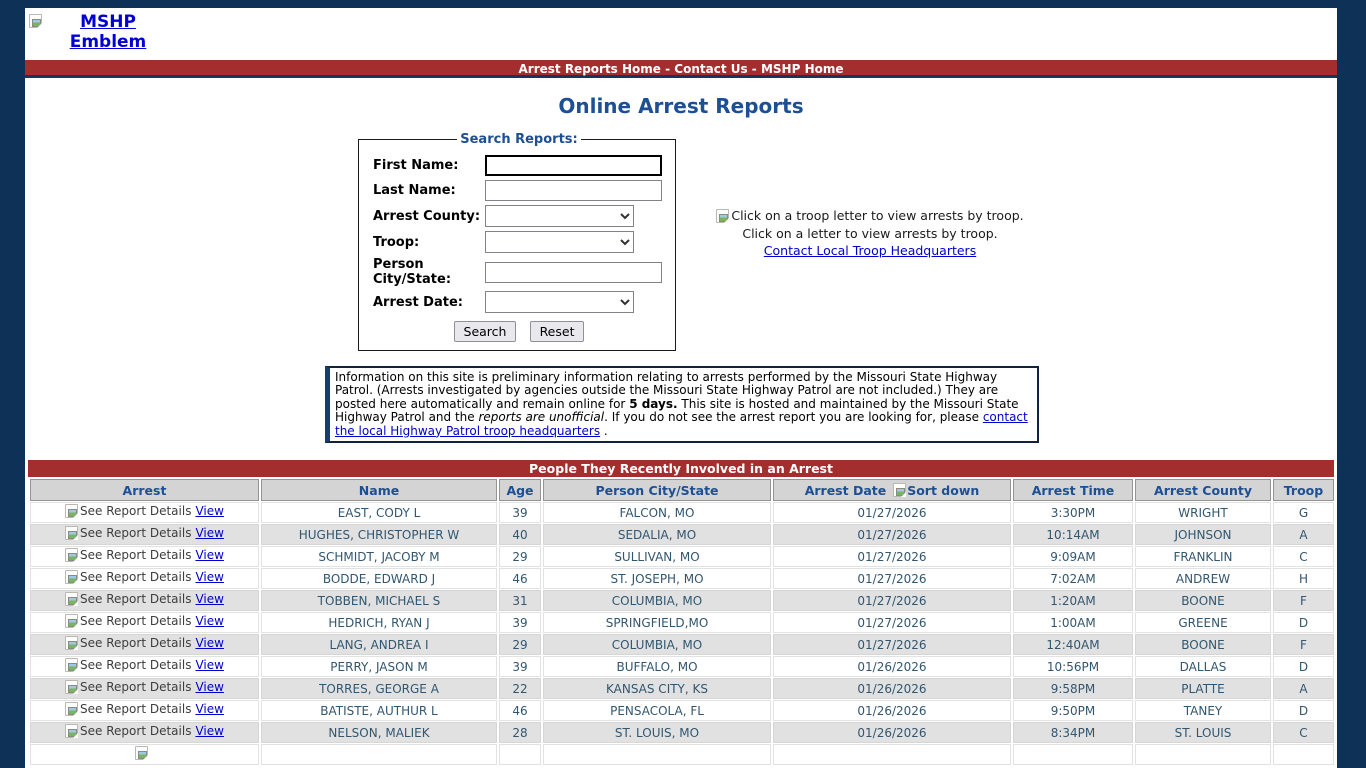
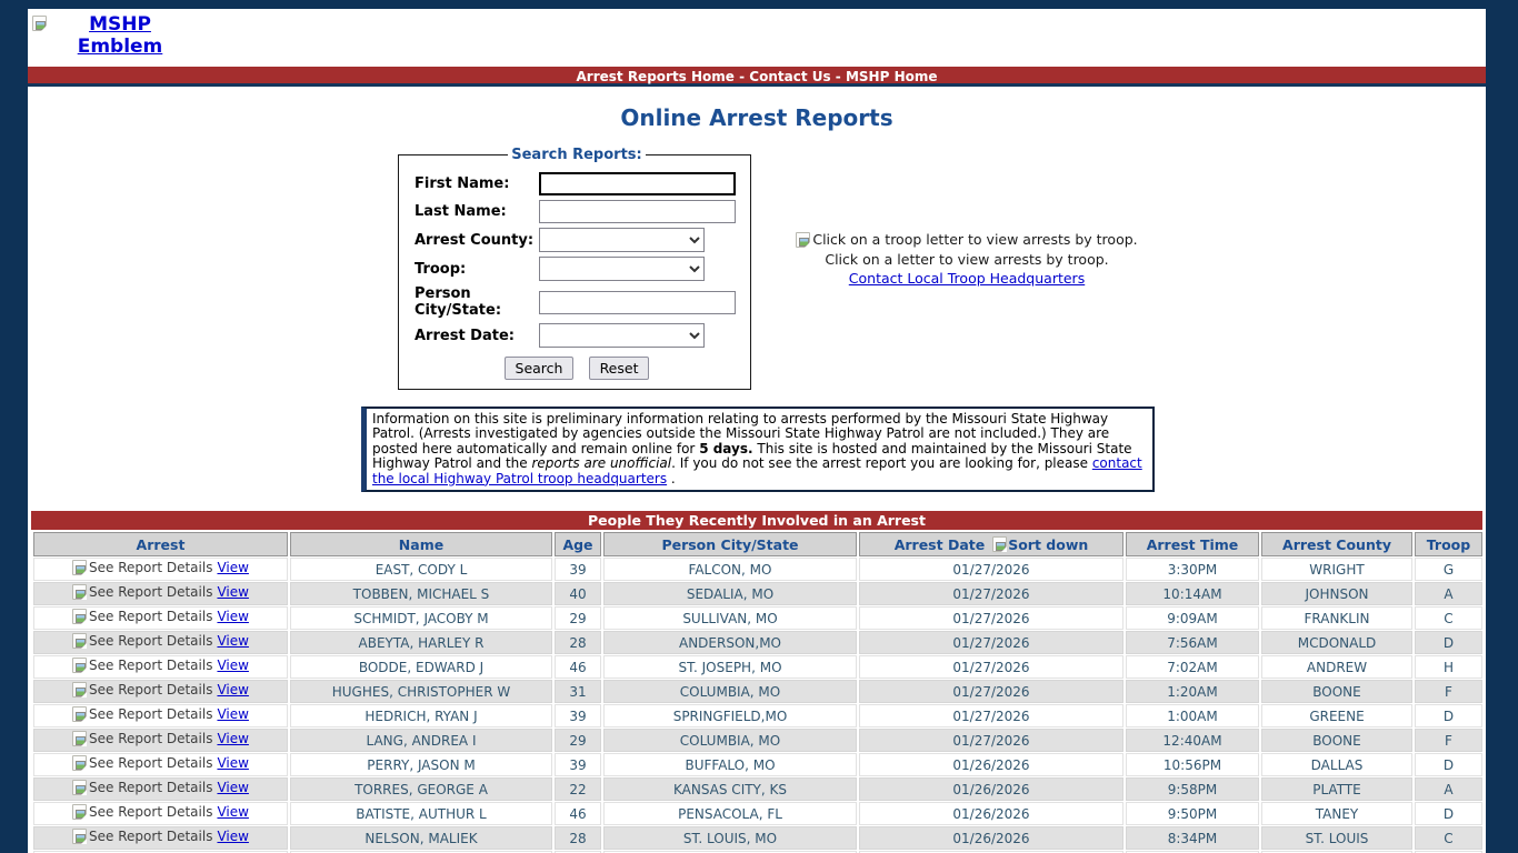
  MSHP Emblem
  Arrest Reports Home - Contact Us - MSHP Home
  Online Arrest Reports
  Search Reports:
  First Name:
  Last Name:
  Arrest County:
  Troop:
  Person City/State:
  Arrest Date:
  Search Reset
  Click on a troop letter to view arrests by troop.
  Click on a letter to view arrests by troop.
  Contact Local Troop Headquarters
  Information on this site is preliminary information relating to arrests performed by the Missouri State Highway Patrol. (Arrests investigated by agencies outside the Missouri State Highway Patrol are not included.) They are posted here automatically and remain online for 5 days. This site is hosted and maintained by the Missouri State Highway Patrol and the reports are unofficial. If you do not see the arrest report you are looking for, please contact the local Highway Patrol troop headquarters .
  People They Recently Involved in an Arrest
  Arrest	Name	Age	Person City/State	Arrest Date Sort down	Arrest Time	Arrest County	Troop
  See Report Details View	EAST, CODY L	39	FALCON, MO	01/27/2026	3:30PM	WRIGHT	G
- See Report Details View	HUGHES, CHRISTOPHER W	40	SEDALIA, MO	01/27/2026	10:14AM	JOHNSON	A
+ See Report Details View	TOBBEN, MICHAEL S	40	SEDALIA, MO	01/27/2026	10:14AM	JOHNSON	A
  See Report Details View	SCHMIDT, JACOBY M	29	SULLIVAN, MO	01/27/2026	9:09AM	FRANKLIN	C
+ See Report Details View	ABEYTA, HARLEY R	28	ANDERSON,MO	01/27/2026	7:56AM	MCDONALD	D
  See Report Details View	BODDE, EDWARD J	46	ST. JOSEPH, MO	01/27/2026	7:02AM	ANDREW	H
- See Report Details View	TOBBEN, MICHAEL S	31	COLUMBIA, MO	01/27/2026	1:20AM	BOONE	F
+ See Report Details View	HUGHES, CHRISTOPHER W	31	COLUMBIA, MO	01/27/2026	1:20AM	BOONE	F
  See Report Details View	HEDRICH, RYAN J	39	SPRINGFIELD,MO	01/27/2026	1:00AM	GREENE	D
  See Report Details View	LANG, ANDREA I	29	COLUMBIA, MO	01/27/2026	12:40AM	BOONE	F
  See Report Details View	PERRY, JASON M	39	BUFFALO, MO	01/26/2026	10:56PM	DALLAS	D
  See Report Details View	TORRES, GEORGE A	22	KANSAS CITY, KS	01/26/2026	9:58PM	PLATTE	A
  See Report Details View	BATISTE, AUTHUR L	46	PENSACOLA, FL	01/26/2026	9:50PM	TANEY	D
  See Report Details View	NELSON, MALIEK	28	ST. LOUIS, MO	01/26/2026	8:34PM	ST. LOUIS	C
